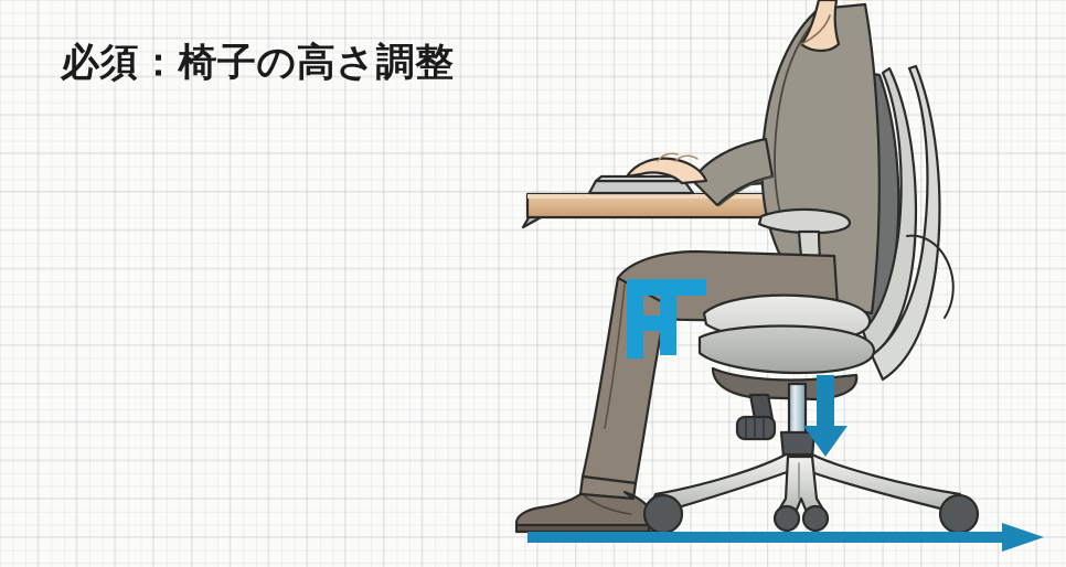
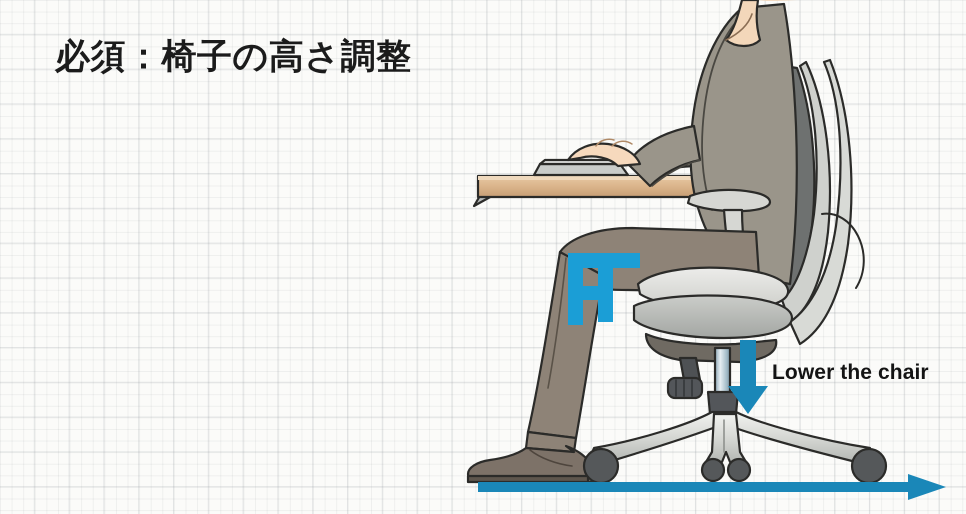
  必須：椅子の高さ調整
+ Lower the chair
